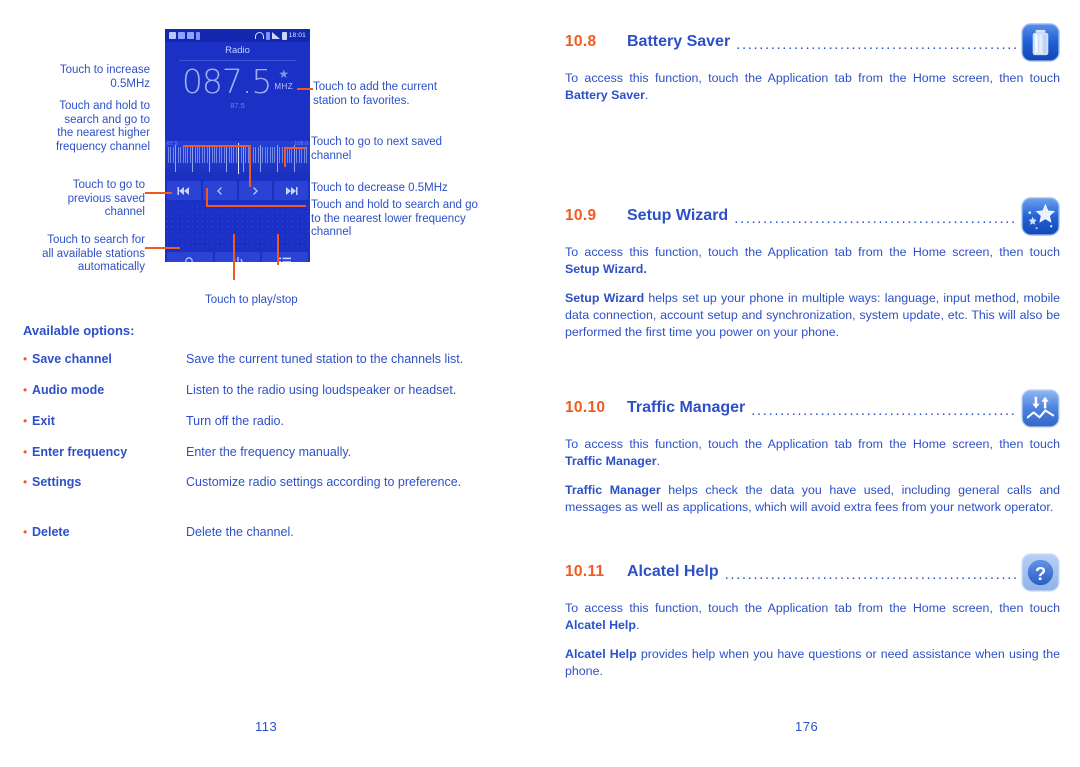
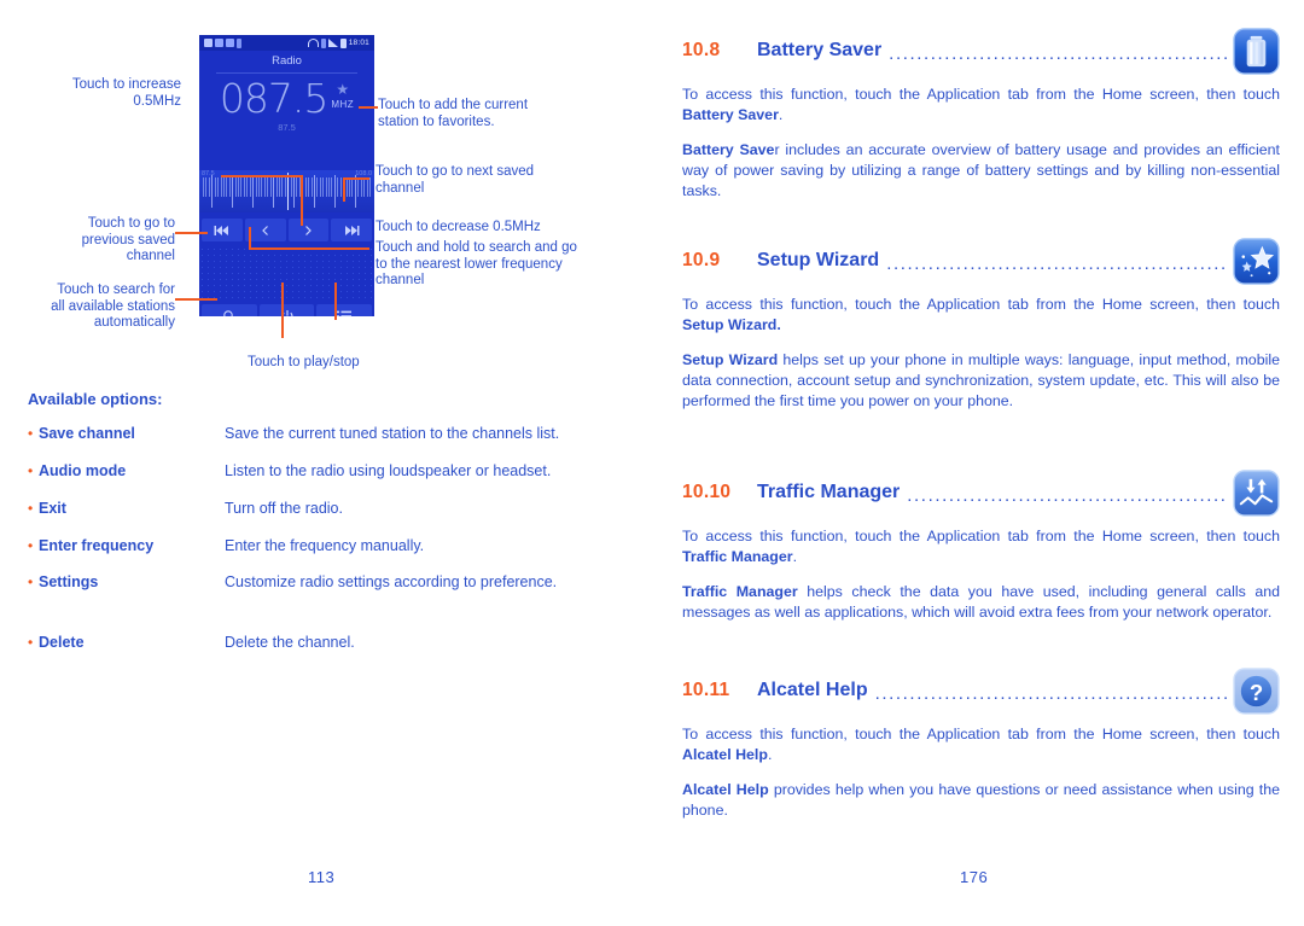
  Radio
  087.5
  ★
  MHZ
  87.5
  Touch to increase
  0.5MHz
- Touch and hold to
- search and go to
- the nearest higher
- frequency channel
  Touch to go to
  previous saved
  channel
  Touch to search for
  all available stations
  automatically
  Touch to add the current
  station to favorites.
  Touch to go to next saved
  channel
  Touch to decrease 0.5MHz
  Touch and hold to search and go
  to the nearest lower frequency
  channel
  Touch to play/stop
  Available options:
  •
  Save channel
  Save the current tuned station to the channels list.
  •
  Audio mode
  Listen to the radio using loudspeaker or headset.
  •
  Exit
  Turn off the radio.
  •
  Enter frequency
  Enter the frequency manually.
  •
  Settings
  Customize radio settings according to preference.
  •
  Delete
  Delete the channel.
  113
  10.8
  Battery Saver
  To access this function, touch the Application tab from the Home screen, then touch Battery Saver.
+ Battery Saver includes an accurate overview of battery usage and provides an efficient way of power saving by utilizing a range of battery settings and by killing non-essential tasks.
  10.9
  Setup Wizard
  To access this function, touch the Application tab from the Home screen, then touch Setup Wizard.
  Setup Wizard helps set up your phone in multiple ways: language, input method, mobile data connection, account setup and synchronization, system update, etc. This will also be performed the first time you power on your phone.
  10.10
  Traffic Manager
  To access this function, touch the Application tab from the Home screen, then touch Traffic Manager.
  Traffic Manager helps check the data you have used, including general calls and messages as well as applications, which will avoid extra fees from your network operator.
  10.11
  Alcatel Help
  ?
  To access this function, touch the Application tab from the Home screen, then touch Alcatel Help.
  Alcatel Help provides help when you have questions or need assistance when using the phone.
  176
